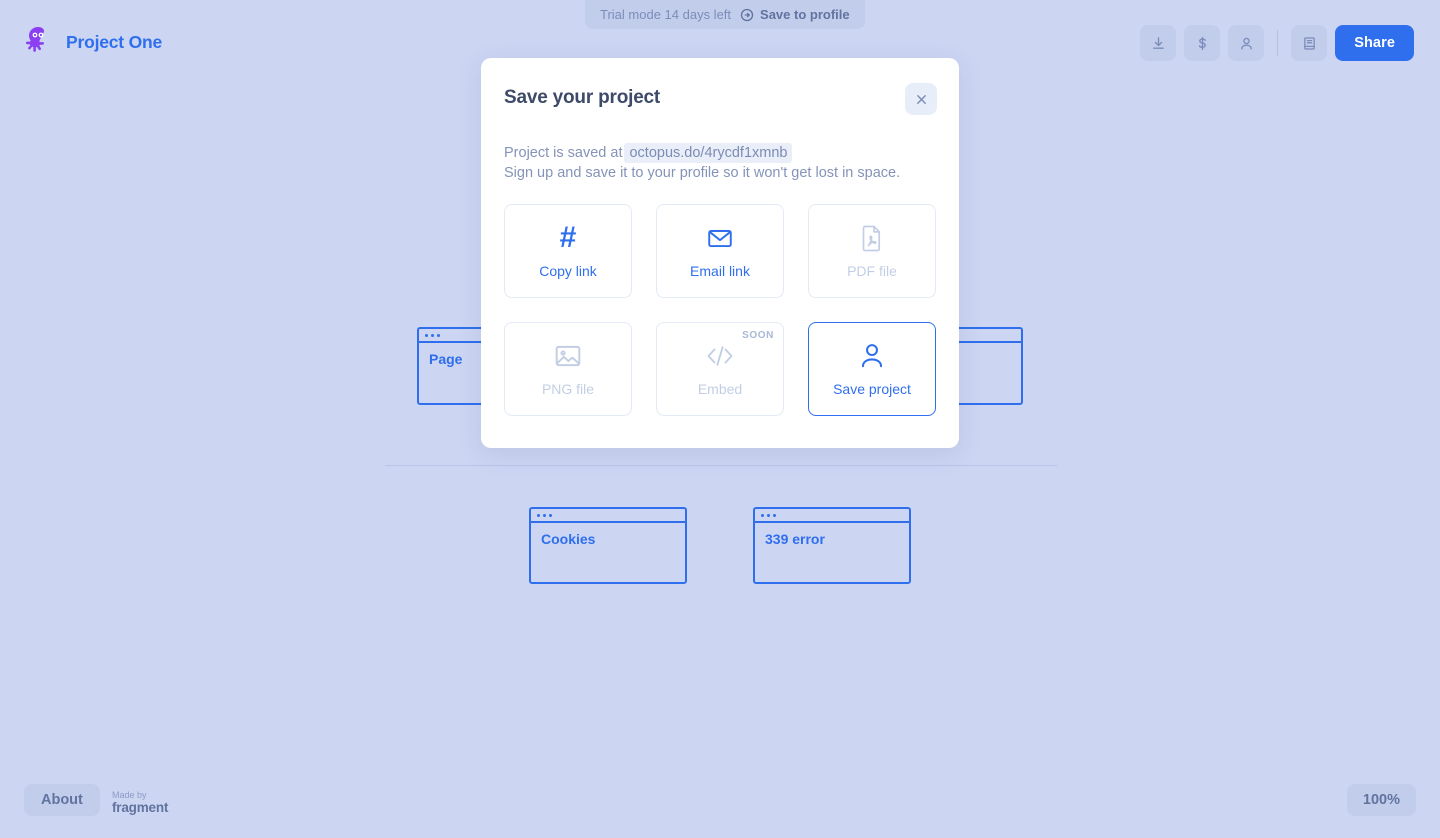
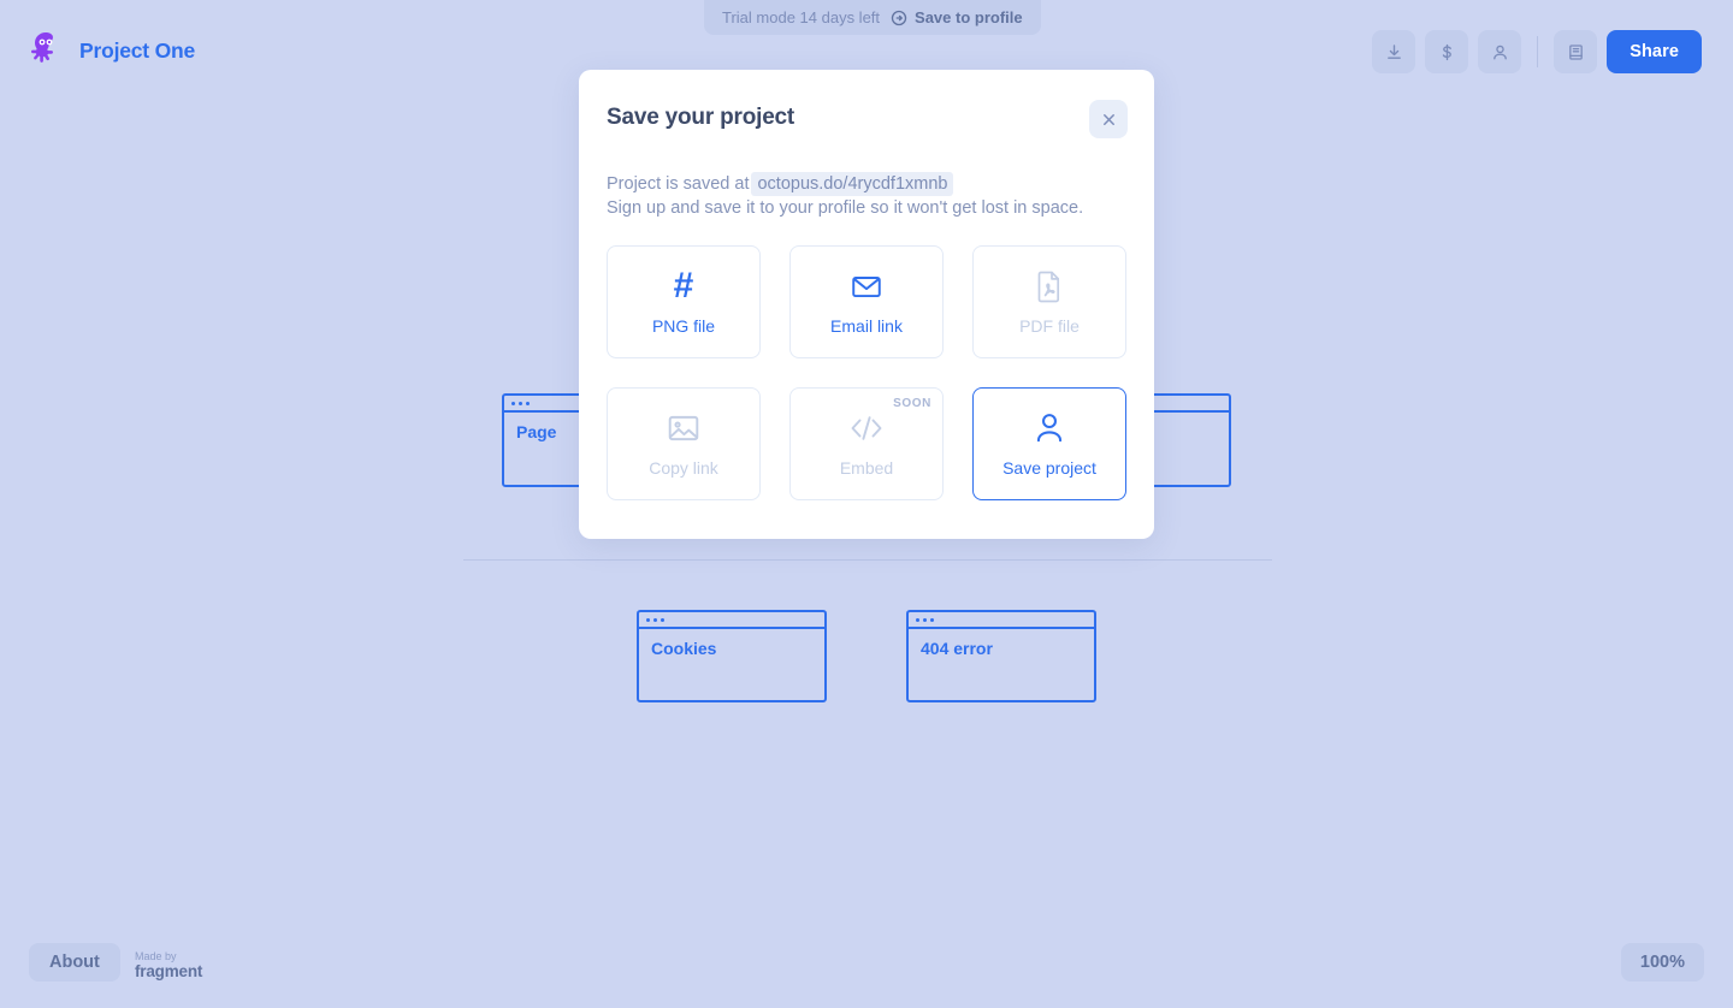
  Page
  Cookies
- 339 error
+ 404 error
  Project One
  Trial mode 14 days left
  Save to profile
  Share
  About
  Made by
  fragment
  100%
  Save your project
  Project is saved at octopus.do/4rycdf1xmnb
  Sign up and save it to your profile so it won't get lost in space.
  #
- Copy link
+ PNG file
  Email link
  PDF file
- PNG file
+ Copy link
  SOON
  Embed
  Save project
